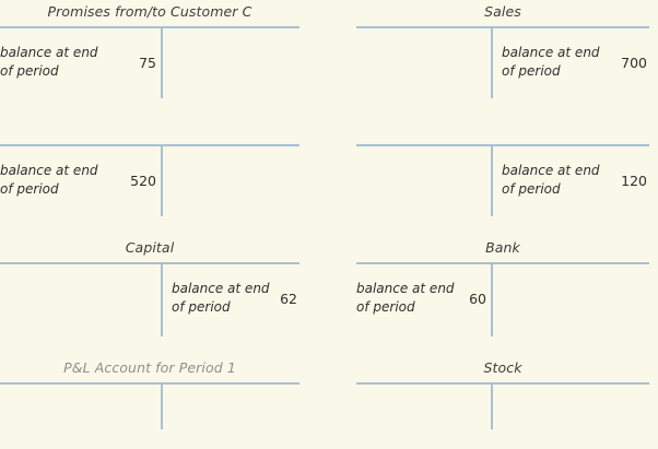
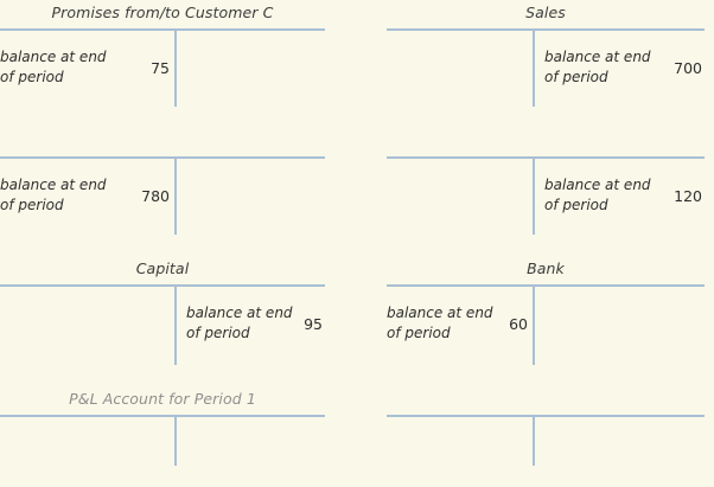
  Promises from/to Customer C
  balance at end
  of period
  75
  Sales
  balance at end
  of period
  700
  balance at end
  of period
- 520
+ 780
  balance at end
  of period
  120
  Capital
  balance at end
  of period
- 62
+ 95
  Bank
  balance at end
  of period
  60
  P&L Account for Period 1
- Stock
